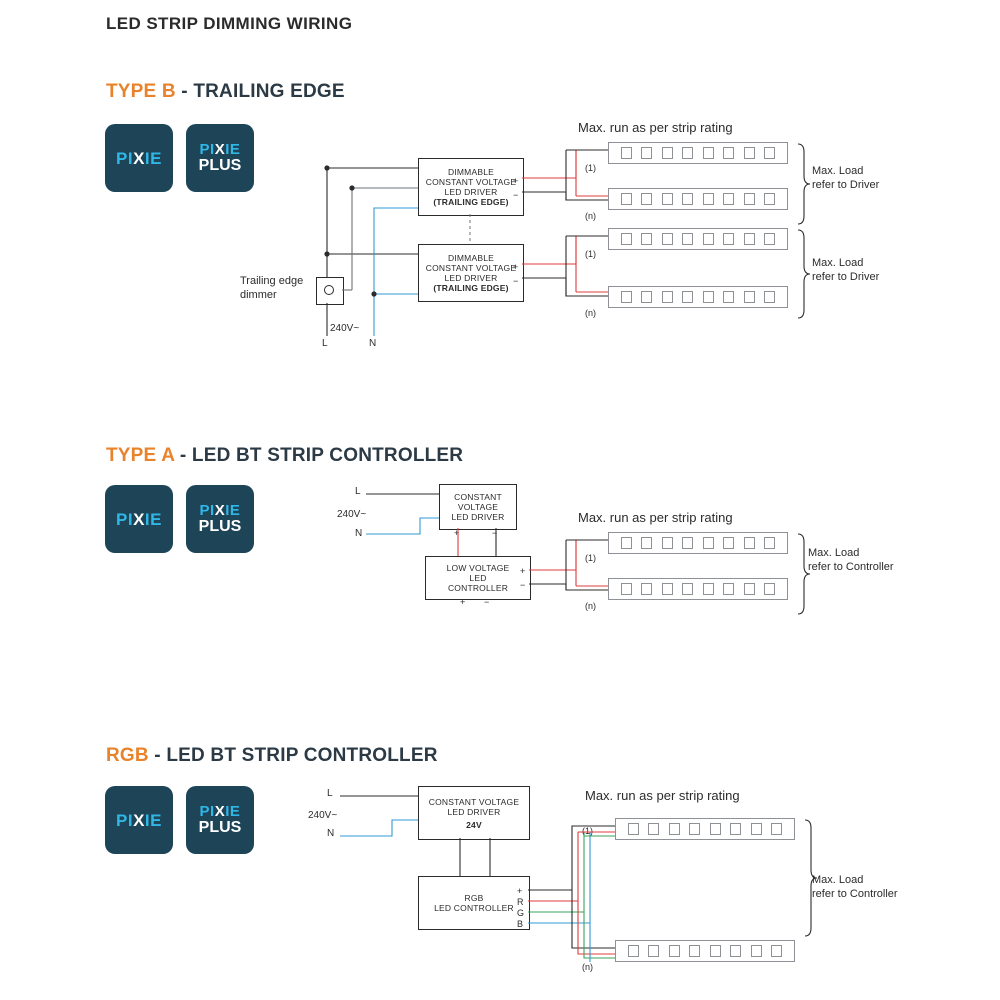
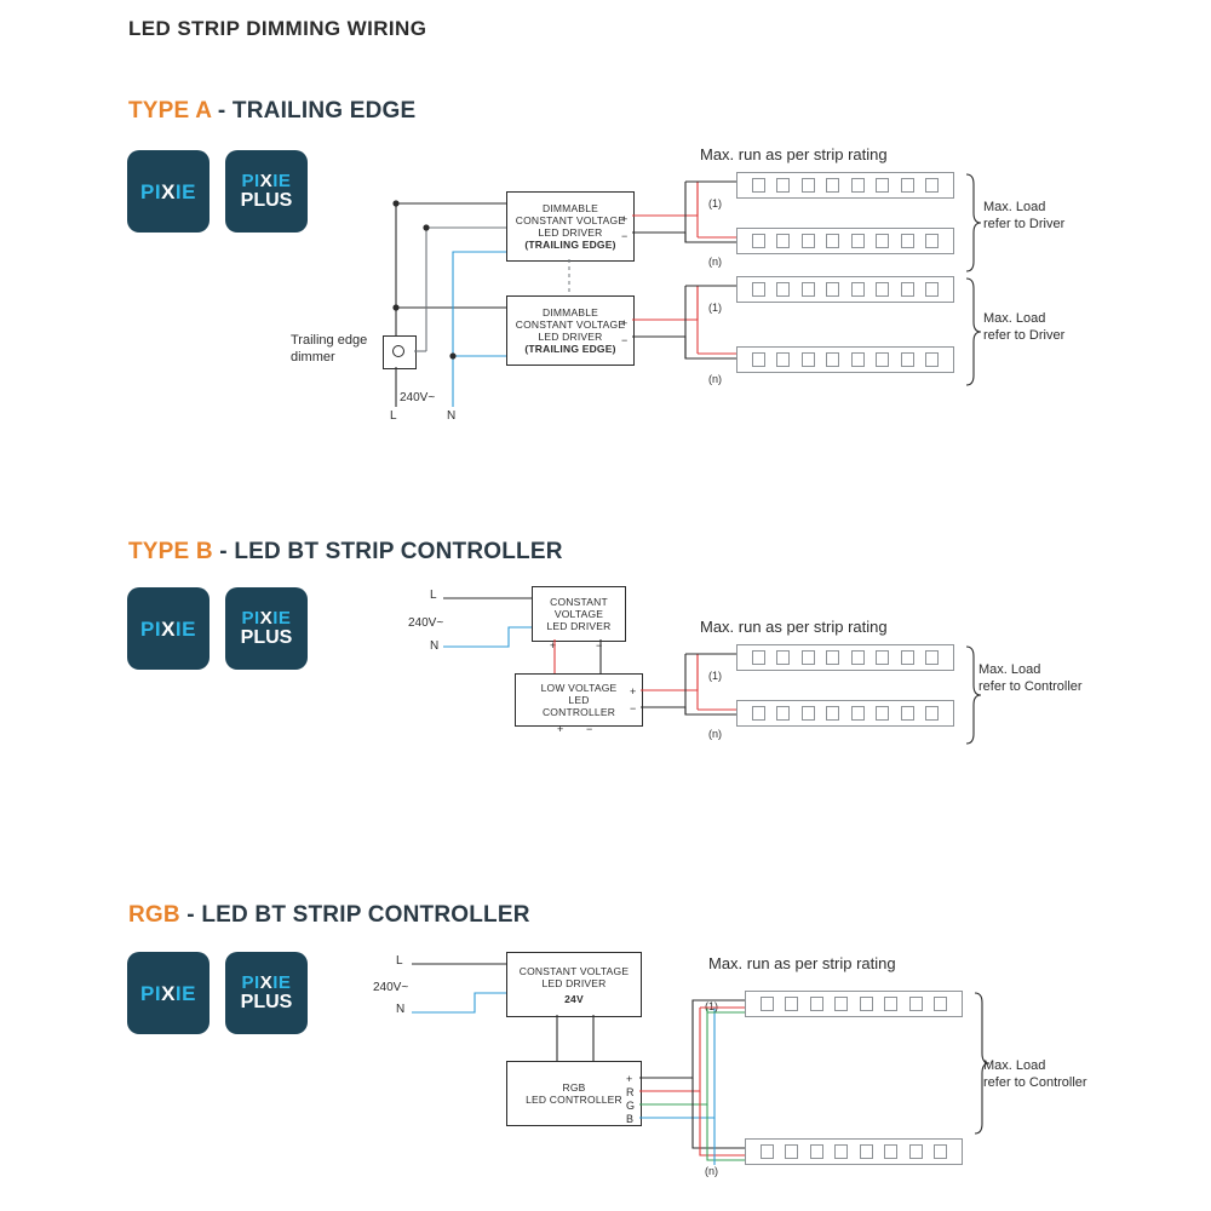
  LED STRIP DIMMING WIRING
- TYPE B - TRAILING EDGE
+ TYPE A - TRAILING EDGE
  PIXIE
  PIXIE
  PLUS
  Max. run as per strip rating
  DIMMABLE
  CONSTANT VOLTAGE
  LED DRIVER
  (TRAILING EDGE)
  +
  −
  DIMMABLE
  CONSTANT VOLTAGE
  LED DRIVER
  (TRAILING EDGE)
  +
  −
  (1)
  (n)
  (1)
  (n)
  Max. Load
  refer to Driver
  Max. Load
  refer to Driver
  Trailing edge
  dimmer
  240V~
  L
  N
- TYPE A - LED BT STRIP CONTROLLER
+ TYPE B - LED BT STRIP CONTROLLER
  PIXIE
  PIXIE
  PLUS
  L
  240V~
  N
  CONSTANT
  VOLTAGE
  LED DRIVER
  +
  −
  LOW VOLTAGE
  LED
  CONTROLLER
  +
  −
  +
  −
  Max. run as per strip rating
  (1)
  (n)
  Max. Load
  refer to Controller
  RGB - LED BT STRIP CONTROLLER
  PIXIE
  PIXIE
  PLUS
  L
  240V~
  N
  CONSTANT VOLTAGE
  LED DRIVER
  24V
  RGB
  LED CONTROLLER
  +
  R
  G
  B
  Max. run as per strip rating
  (1)
  (n)
  Max. Load
  refer to Controller
